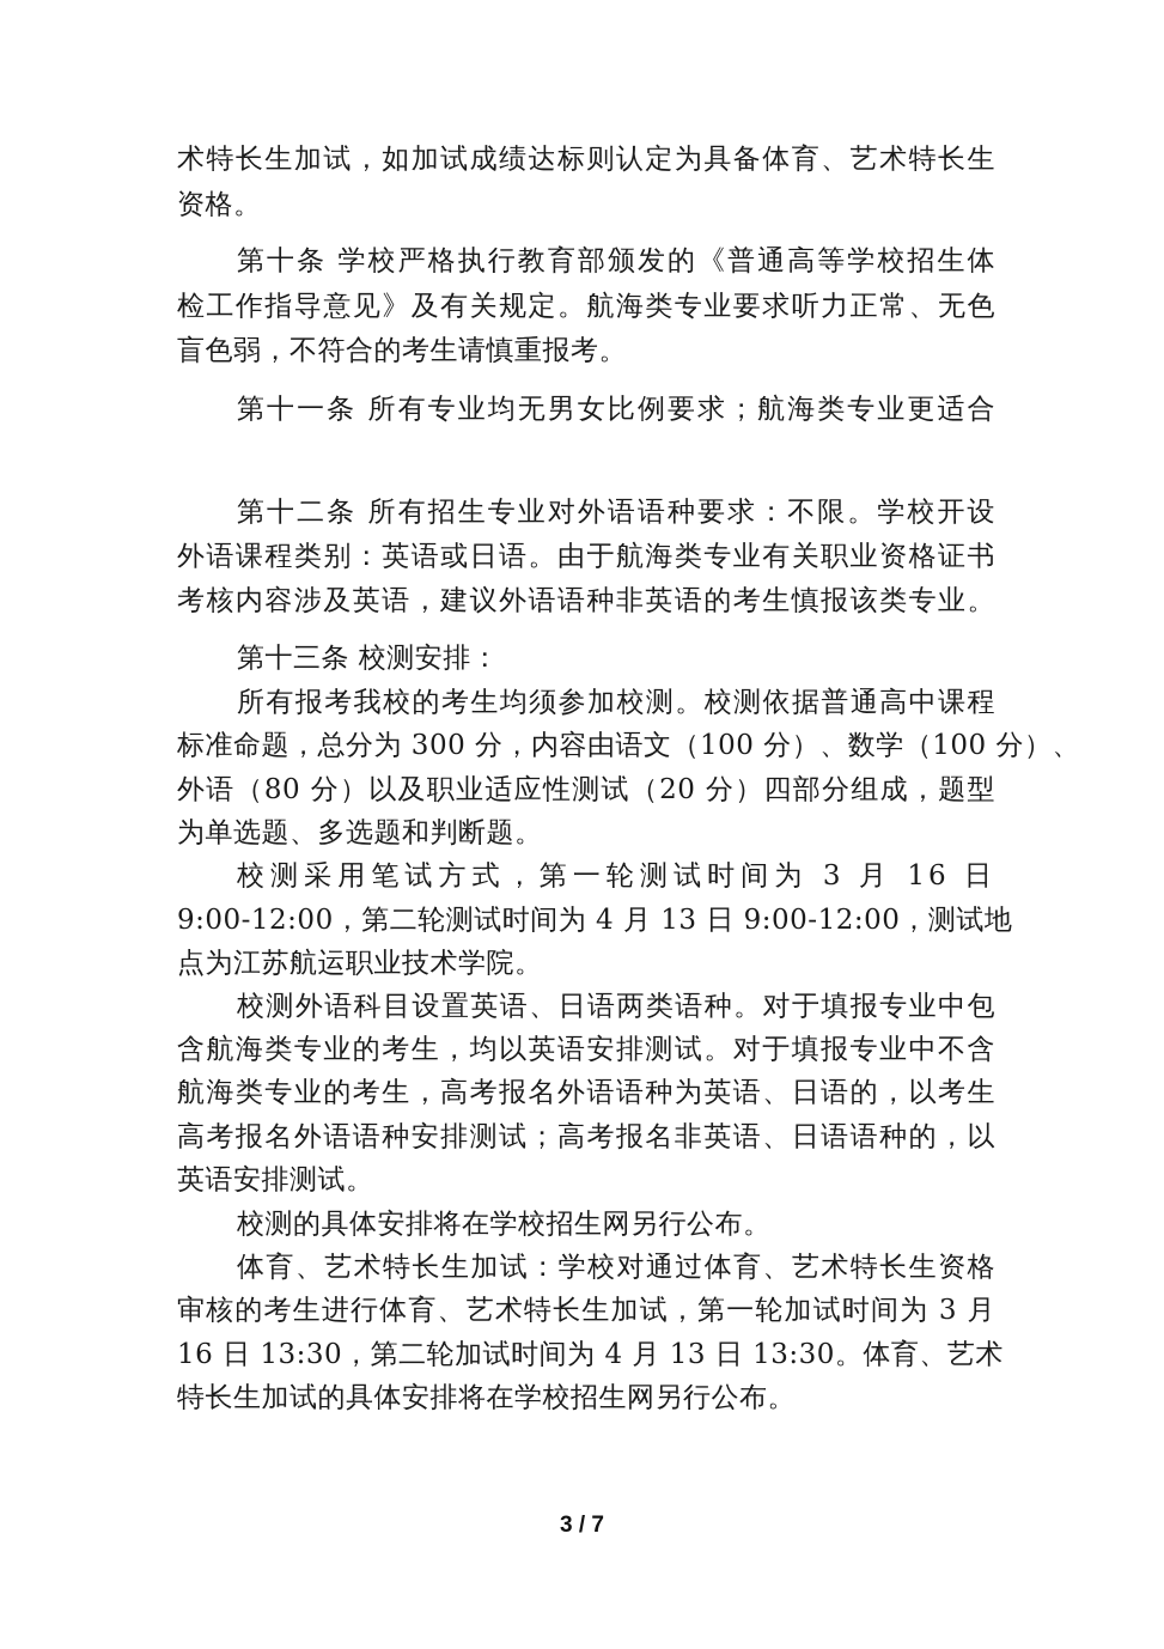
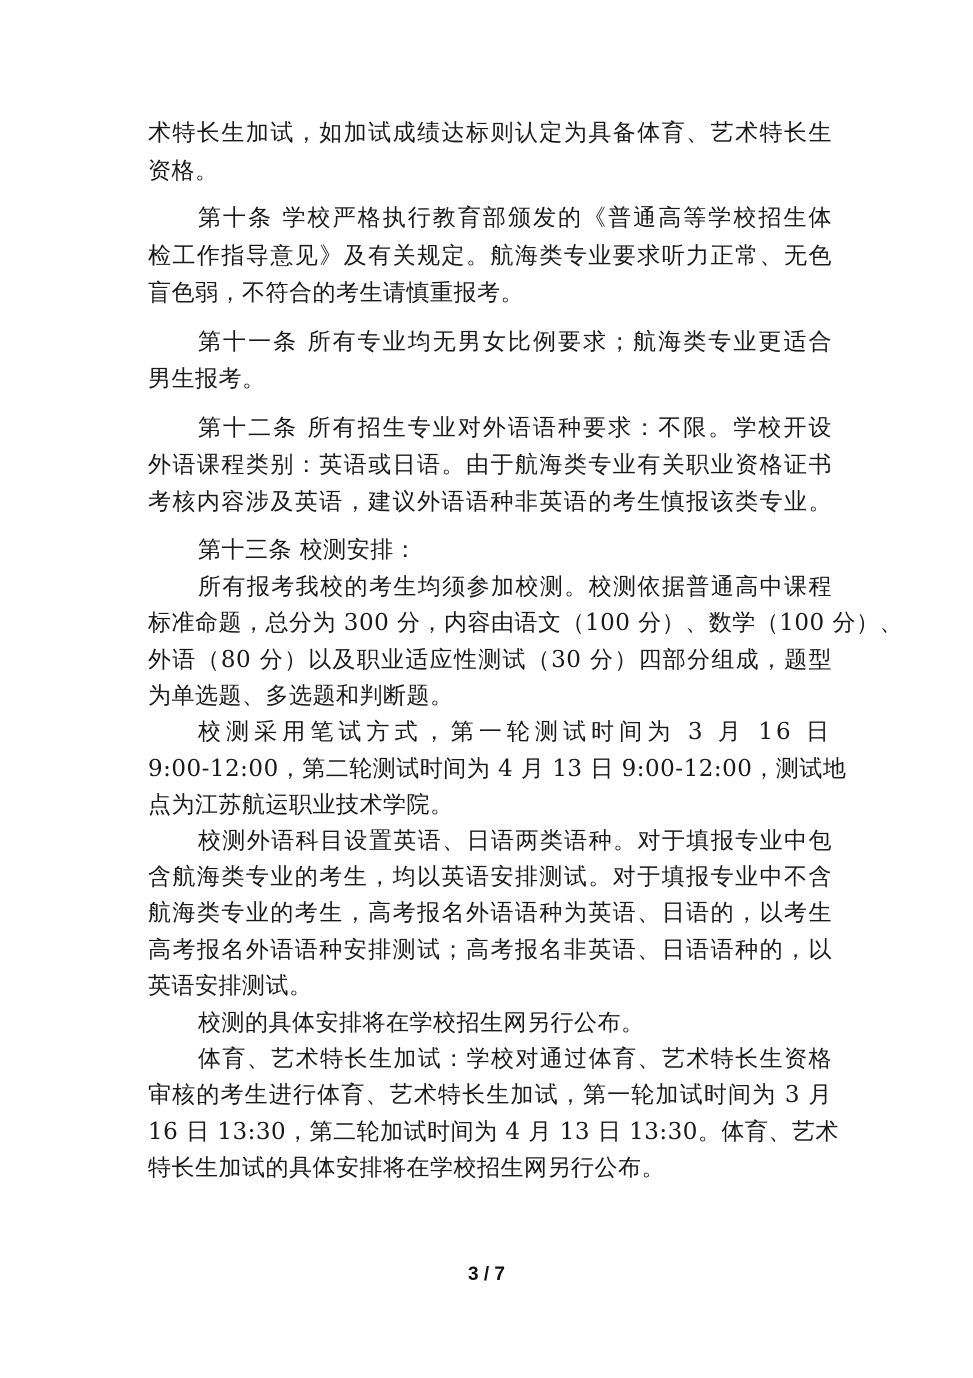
  术特长生加试，如加试成绩达标则认定为具备体育、艺术特长生
  资格。
  第十条 学校严格执行教育部颁发的《普通高等学校招生体
  检工作指导意见》及有关规定。航海类专业要求听力正常、无色
  盲色弱，不符合的考生请慎重报考。
  第十一条 所有专业均无男女比例要求；航海类专业更适合
+ 男生报考。
  第十二条 所有招生专业对外语语种要求：不限。学校开设
  外语课程类别：英语或日语。由于航海类专业有关职业资格证书
  考核内容涉及英语，建议外语语种非英语的考生慎报该类专业。
  第十三条 校测安排：
  所有报考我校的考生均须参加校测。校测依据普通高中课程
  标准命题，总分为 300 分，内容由语文（100 分）、数学（100 分）、
- 外语（80 分）以及职业适应性测试（20 分）四部分组成，题型
+ 外语（80 分）以及职业适应性测试（30 分）四部分组成，题型
  为单选题、多选题和判断题。
  校测采用笔试方式，第一轮测试时间为 3 月 16 日
  9:00-12:00，第二轮测试时间为 4 月 13 日 9:00-12:00，测试地
  点为江苏航运职业技术学院。
  校测外语科目设置英语、日语两类语种。对于填报专业中包
  含航海类专业的考生，均以英语安排测试。对于填报专业中不含
  航海类专业的考生，高考报名外语语种为英语、日语的，以考生
  高考报名外语语种安排测试；高考报名非英语、日语语种的，以
  英语安排测试。
  校测的具体安排将在学校招生网另行公布。
  体育、艺术特长生加试：学校对通过体育、艺术特长生资格
  审核的考生进行体育、艺术特长生加试，第一轮加试时间为 3 月
  16 日 13:30，第二轮加试时间为 4 月 13 日 13:30。体育、艺术
  特长生加试的具体安排将在学校招生网另行公布。
  3 / 7
